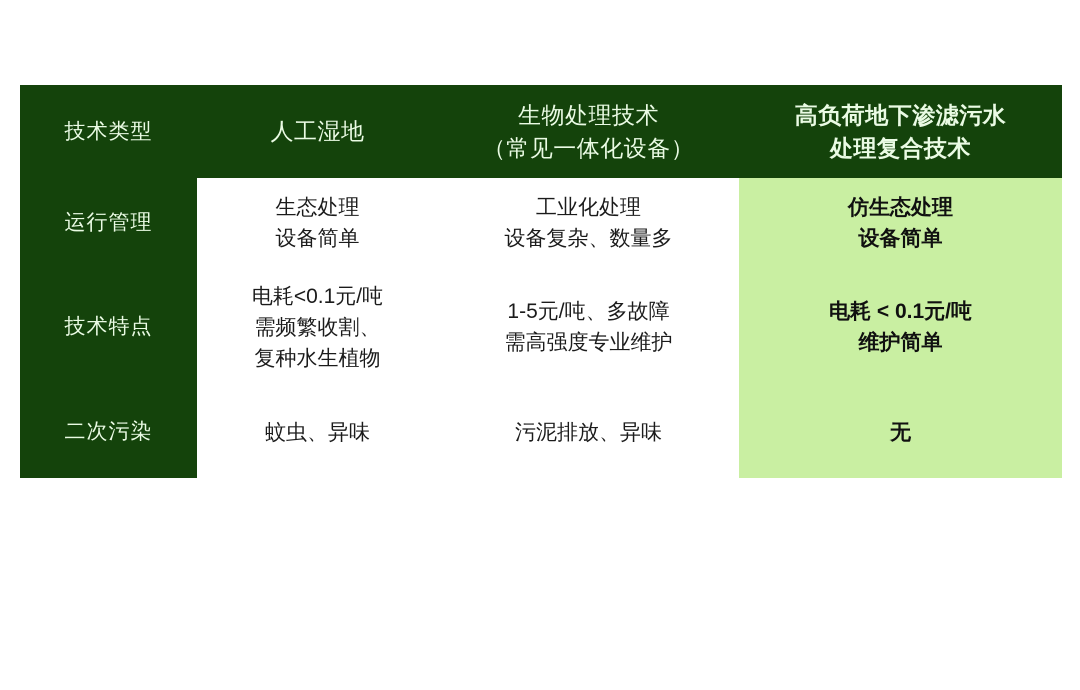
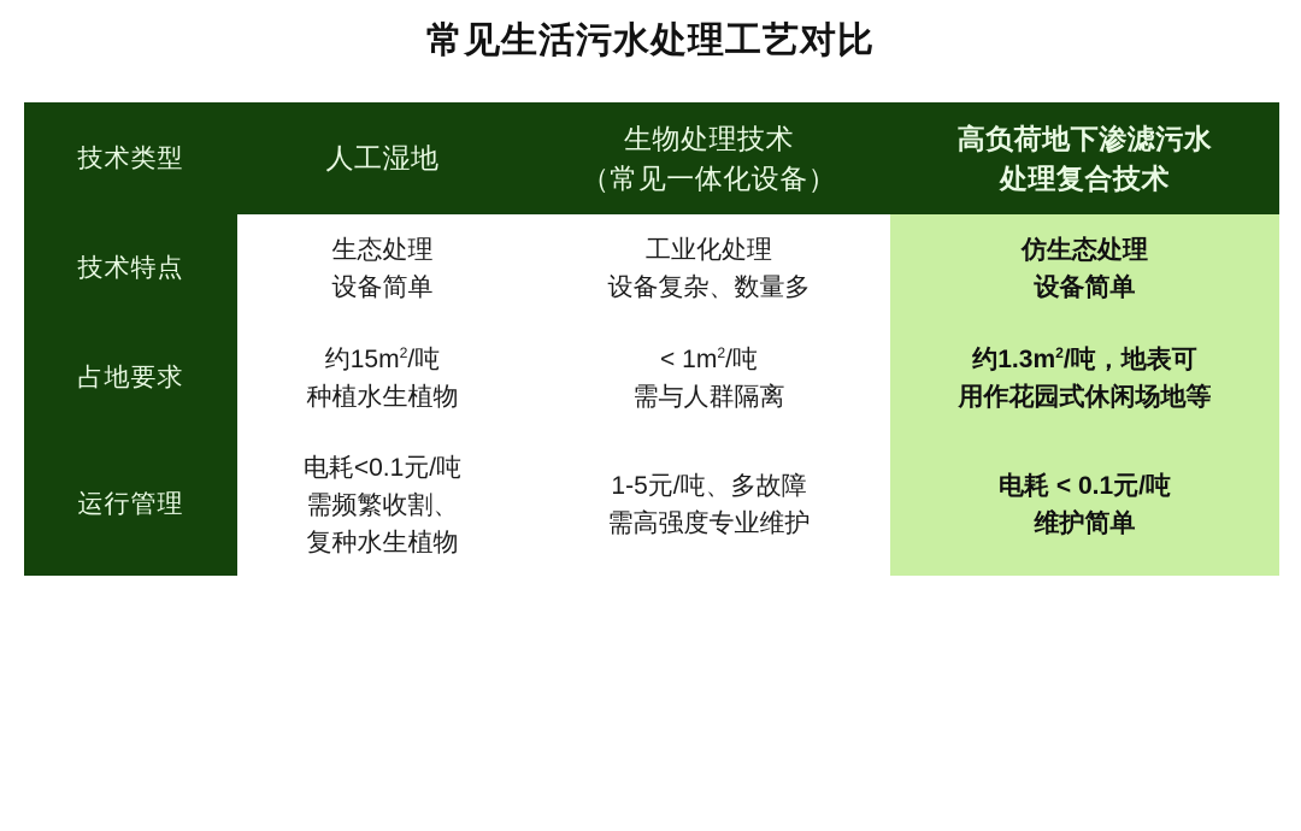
+ 常见生活污水处理工艺对比
  技术类型	人工湿地	生物处理技术 （常见一体化设备）	高负荷地下渗滤污水 处理复合技术
- 运行管理	生态处理 设备简单	工业化处理 设备复杂、数量多	仿生态处理 设备简单
+ 技术特点	生态处理 设备简单	工业化处理 设备复杂、数量多	仿生态处理 设备简单
+ 占地要求	约15m2/吨 种植水生植物	< 1m2/吨 需与人群隔离	约1.3m2/吨，地表可 用作花园式休闲场地等
- 技术特点	电耗<0.1元/吨 需频繁收割、 复种水生植物	1-5元/吨、多故障 需高强度专业维护	电耗 < 0.1元/吨 维护简单
+ 运行管理	电耗<0.1元/吨 需频繁收割、 复种水生植物	1-5元/吨、多故障 需高强度专业维护	电耗 < 0.1元/吨 维护简单
- 二次污染	蚊虫、异味	污泥排放、异味	无
